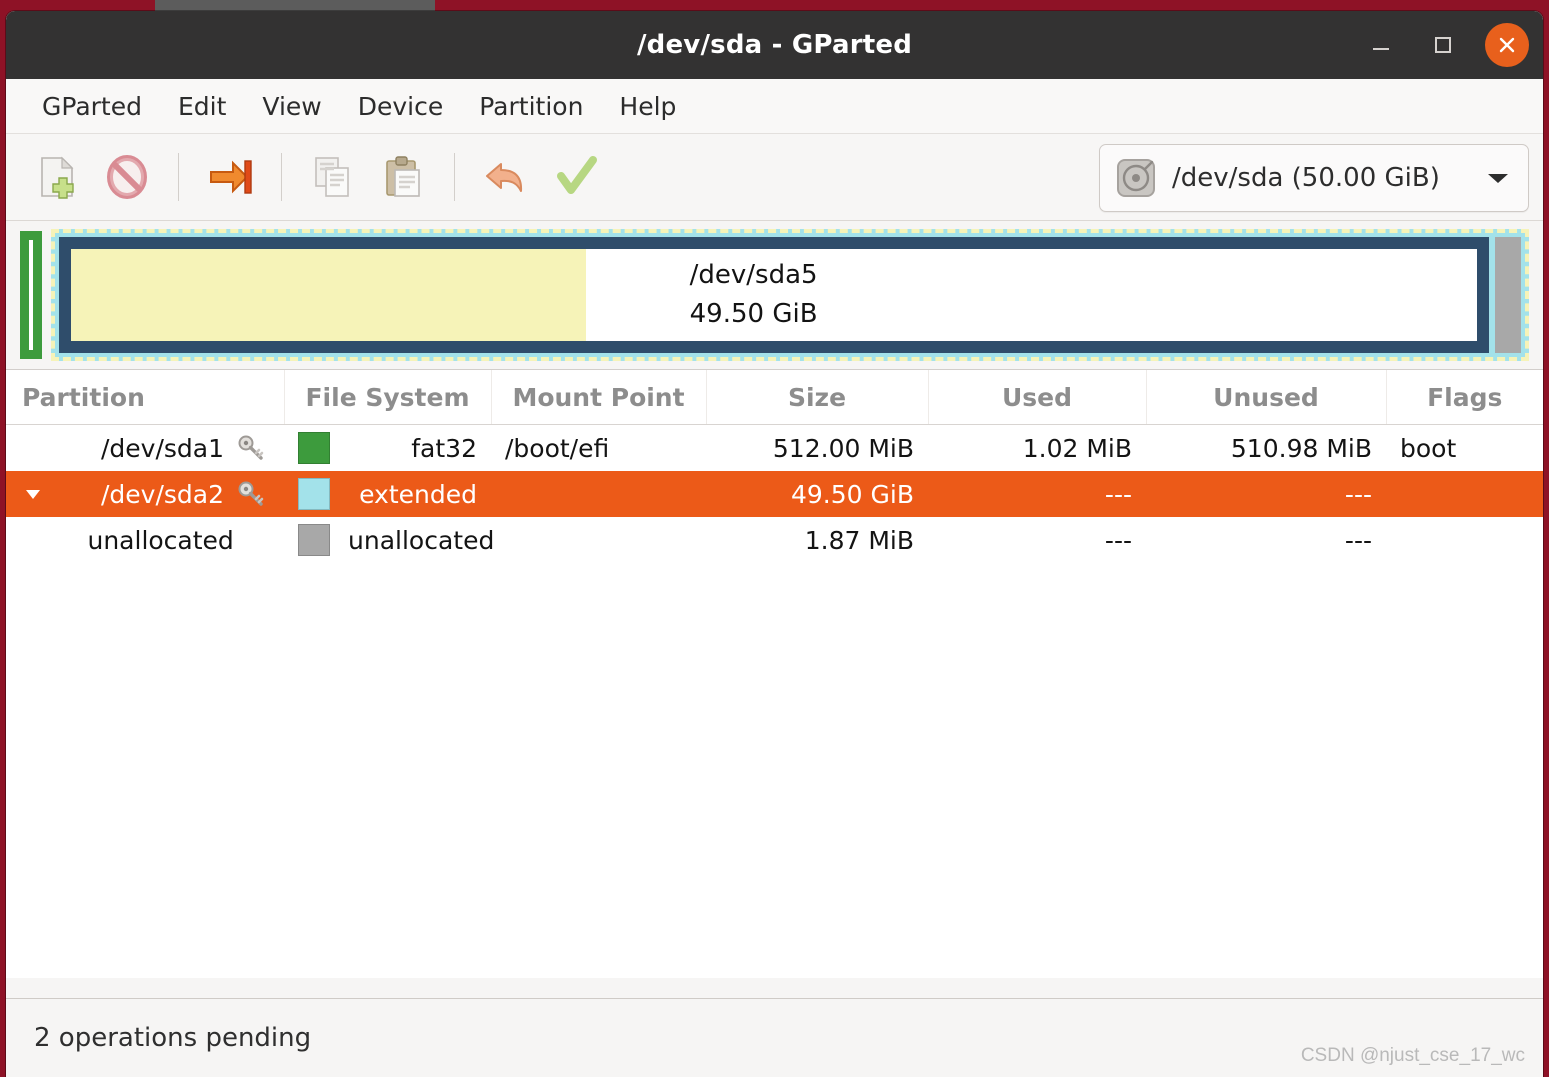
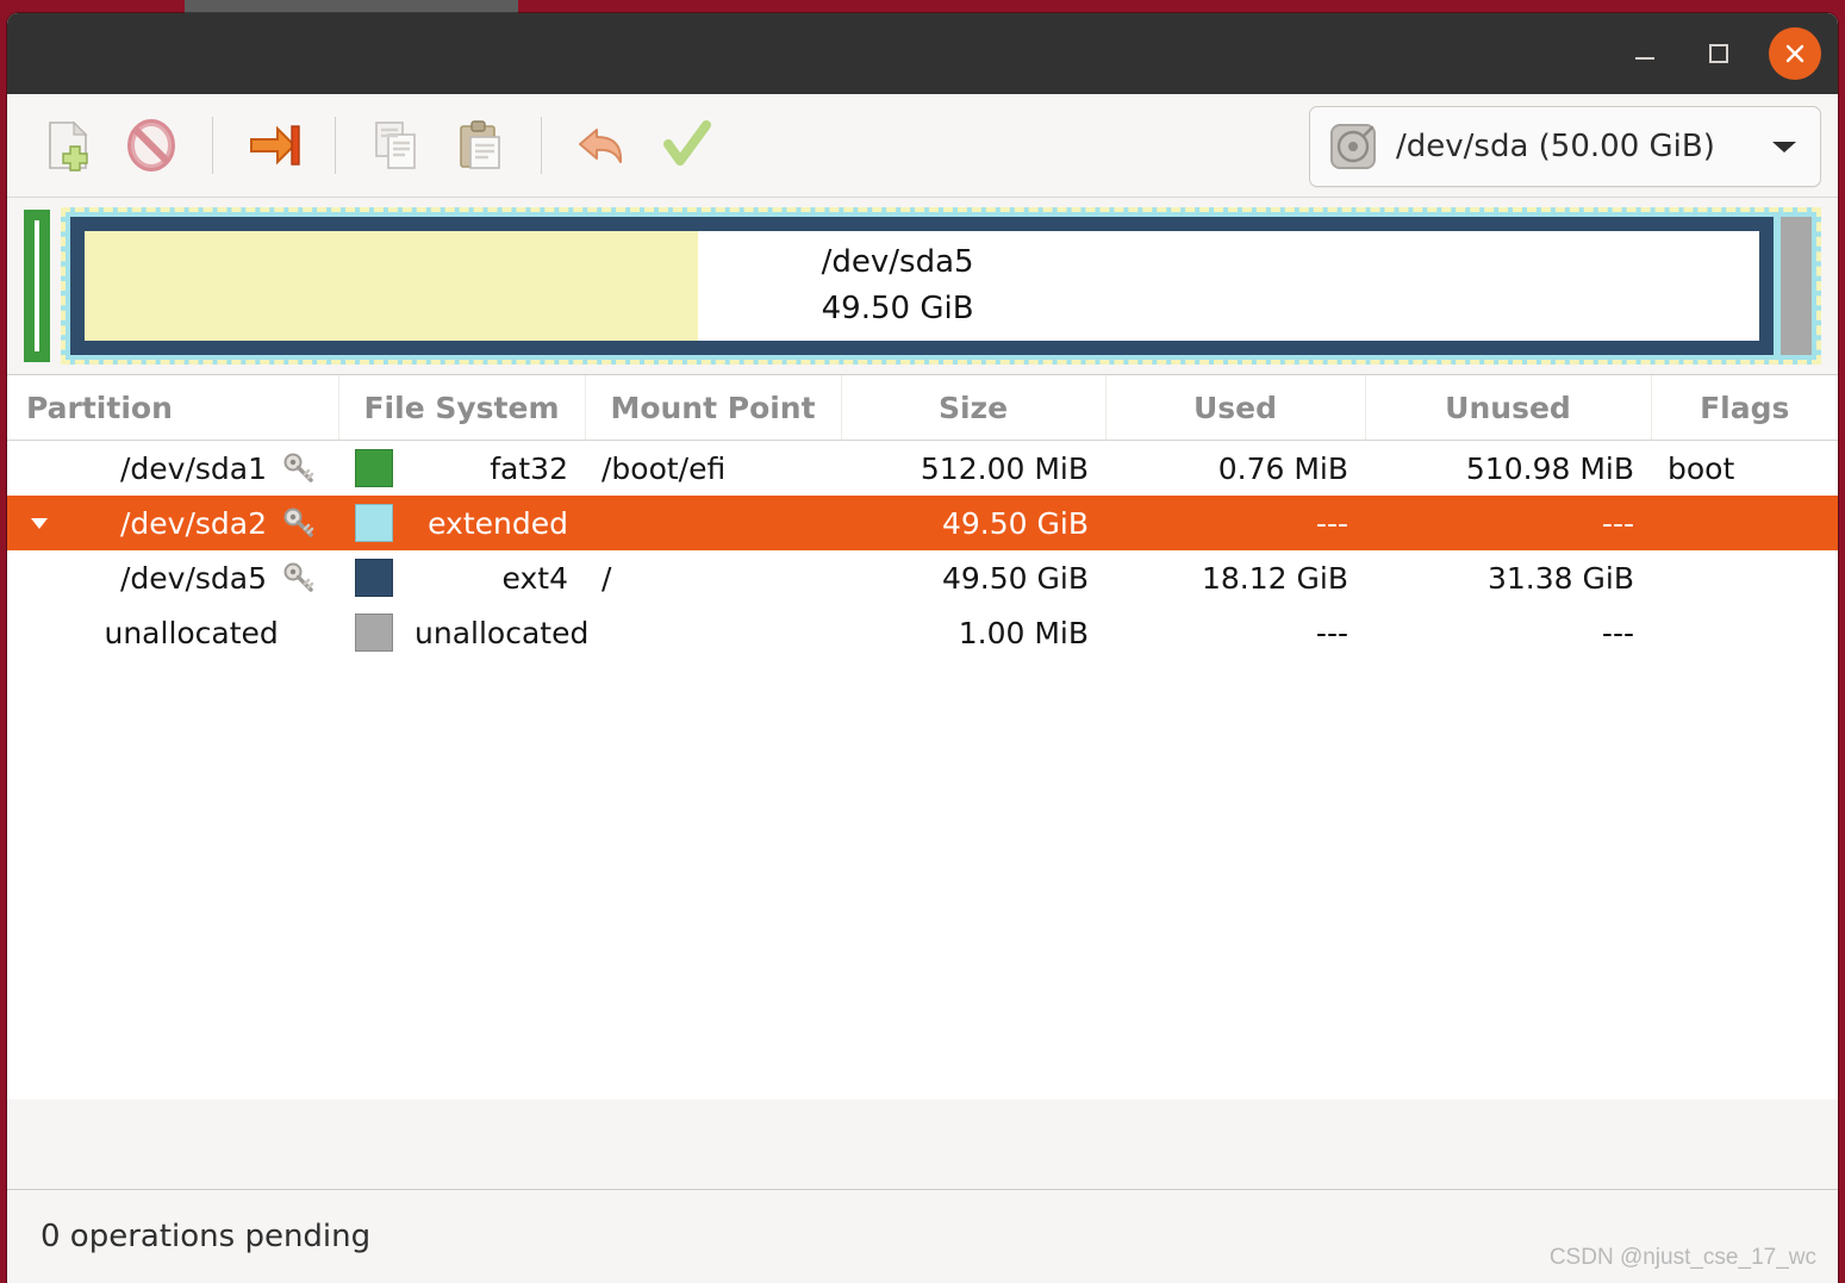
- /dev/sda - GParted
- GParted
- Edit
- View
- Device
- Partition
- Help
  /dev/sda (50.00 GiB)
  /dev/sda5
  49.50 GiB
  Partition	File System	Mount Point	Size	Used	Unused	Flags
- /dev/sda1	fat32	/boot/efi	512.00 MiB	1.02 MiB	510.98 MiB	boot
+ /dev/sda1	fat32	/boot/efi	512.00 MiB	0.76 MiB	510.98 MiB	boot
  /dev/sda2	extended		49.50 GiB	---	---
+ /dev/sda5	ext4	/	49.50 GiB	18.12 GiB	31.38 GiB
- unallocated	unallocated		1.87 MiB	---	---
+ unallocated	unallocated		1.00 MiB	---	---
- 2 operations pending
+ 0 operations pending
  CSDN @njust_cse_17_wc
